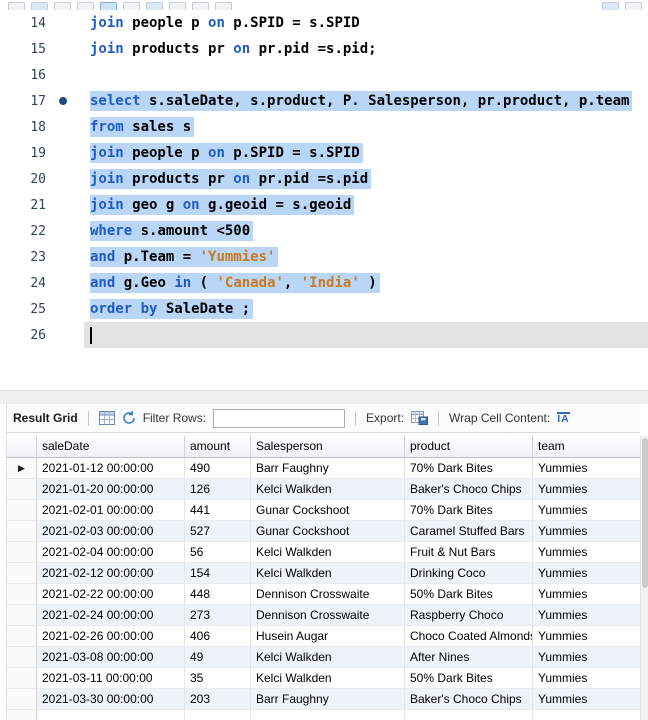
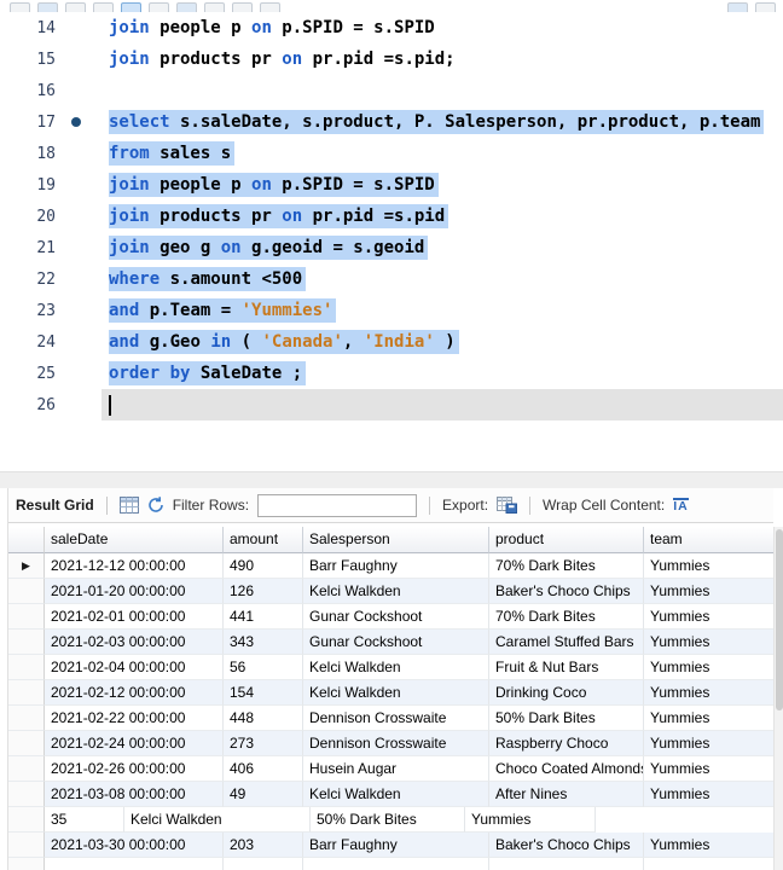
  14
  join people p on p.SPID = s.SPID
  15
  join products pr on pr.pid =s.pid;
  16
  17
  select s.saleDate, s.product, P. Salesperson, pr.product, p.team
  18
  from sales s
  19
  join people p on p.SPID = s.SPID
  20
  join products pr on pr.pid =s.pid
  21
  join geo g on g.geoid = s.geoid
  22
  where s.amount <500
  23
  and p.Team = 'Yummies'
  24
  and g.Geo in ( 'Canada', 'India' )
  25
  order by SaleDate ;
  26
  Result Grid
  Filter Rows:
  Export:
  Wrap Cell Content:
  IA
  saleDate
  amount
  Salesperson
  product
  team
  ▶
- 2021-01-12 00:00:00
+ 2021-12-12 00:00:00
  490
  Barr Faughny
  70% Dark Bites
  Yummies
  2021-01-20 00:00:00
  126
  Kelci Walkden
  Baker's Choco Chips
  Yummies
  2021-02-01 00:00:00
  441
  Gunar Cockshoot
  70% Dark Bites
  Yummies
  2021-02-03 00:00:00
- 527
+ 343
  Gunar Cockshoot
  Caramel Stuffed Bars
  Yummies
  2021-02-04 00:00:00
  56
  Kelci Walkden
  Fruit & Nut Bars
  Yummies
  2021-02-12 00:00:00
  154
  Kelci Walkden
  Drinking Coco
  Yummies
  2021-02-22 00:00:00
  448
  Dennison Crosswaite
  50% Dark Bites
  Yummies
  2021-02-24 00:00:00
  273
  Dennison Crosswaite
  Raspberry Choco
  Yummies
  2021-02-26 00:00:00
  406
  Husein Augar
  Choco Coated Almond
  Yummies
  2021-03-08 00:00:00
  49
  Kelci Walkden
  After Nines
  Yummies
- 2021-03-11 00:00:00
  35
  Kelci Walkden
  50% Dark Bites
  Yummies
  2021-03-30 00:00:00
  203
  Barr Faughny
  Baker's Choco Chips
  Yummies
